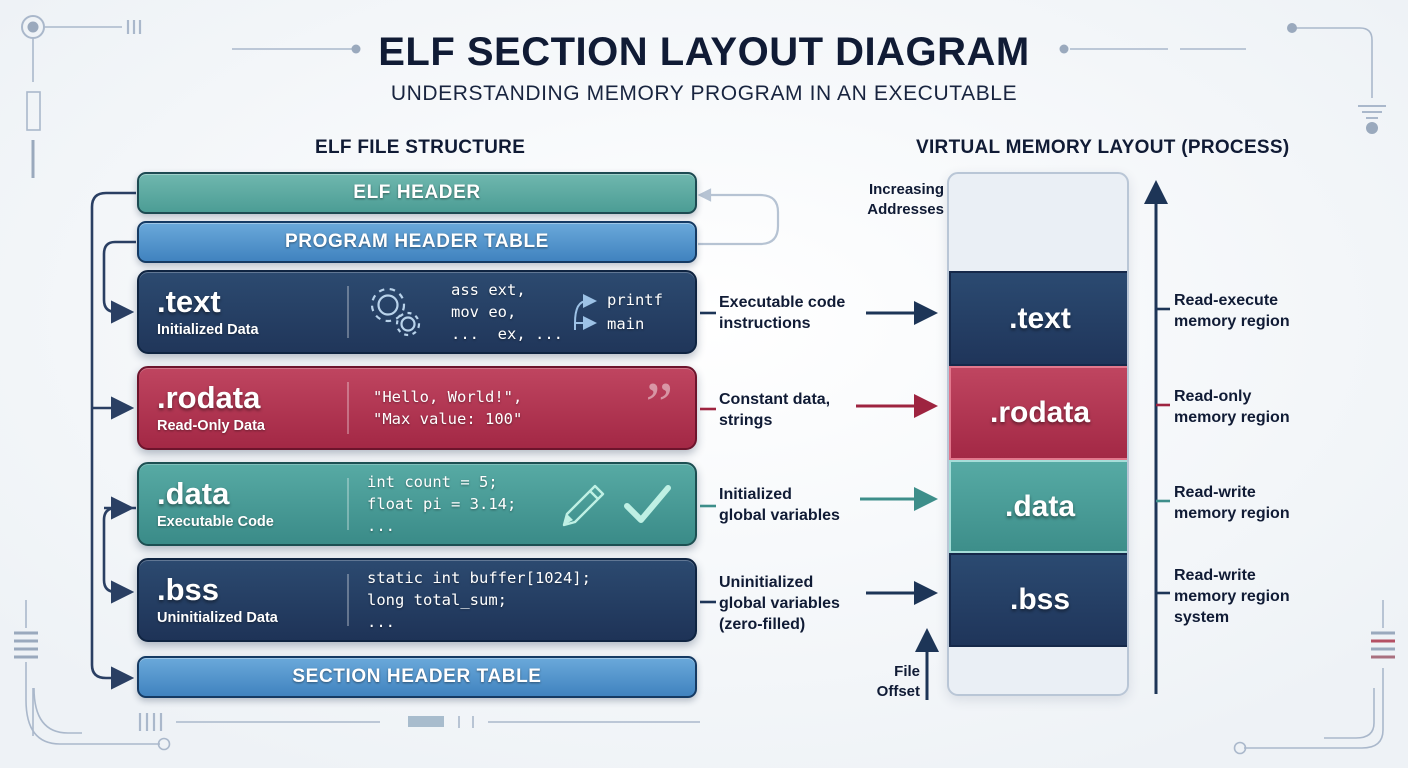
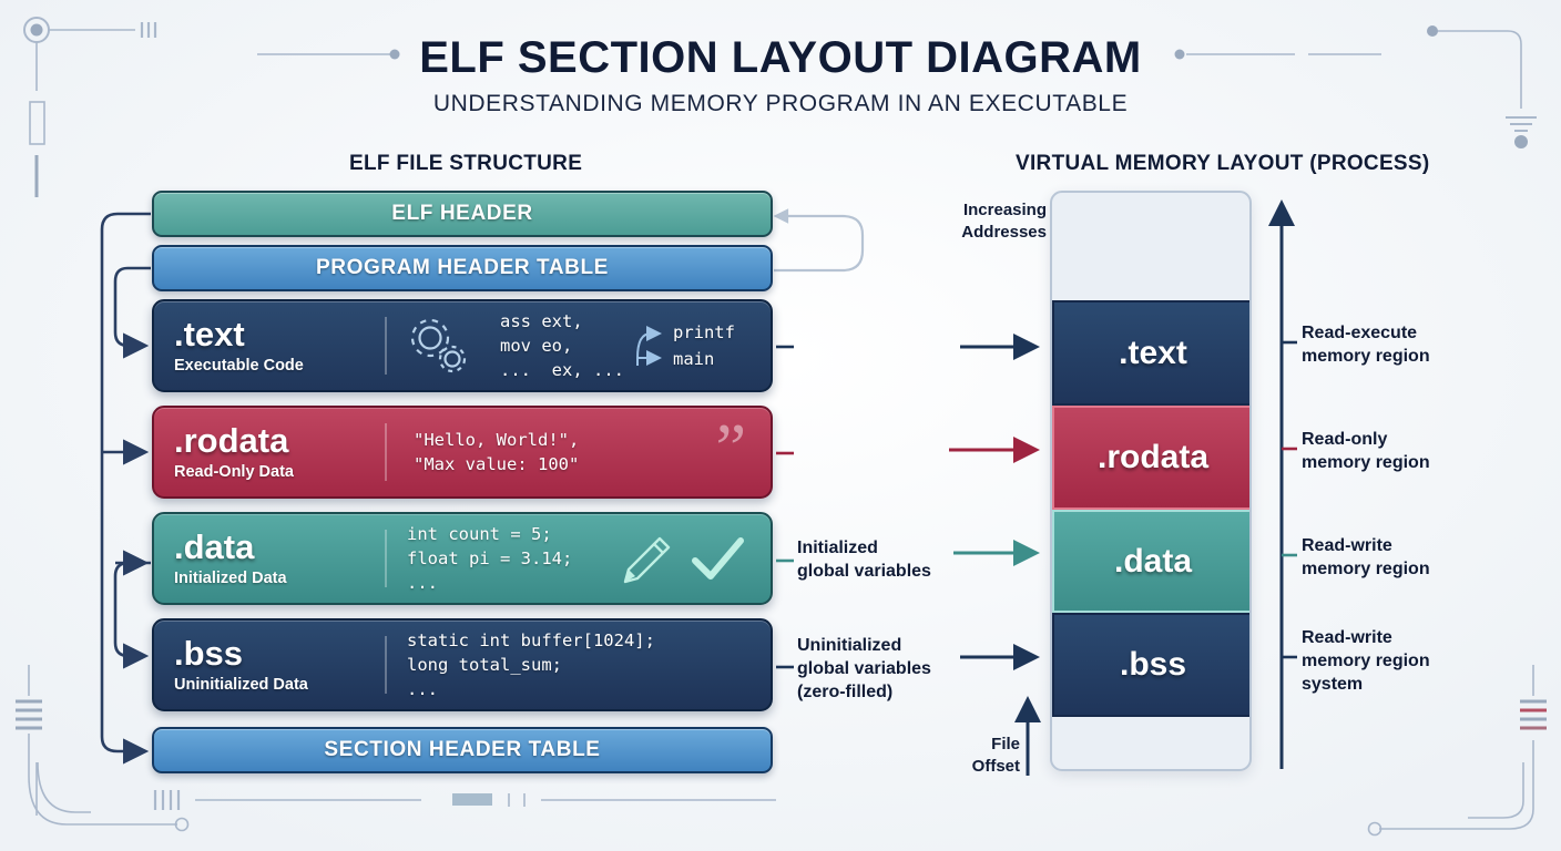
  ELF SECTION LAYOUT DIAGRAM
  UNDERSTANDING MEMORY PROGRAM IN AN EXECUTABLE
  ELF FILE STRUCTURE
  VIRTUAL MEMORY LAYOUT (PROCESS)
  ELF HEADER
  PROGRAM HEADER TABLE
  .text
- Initialized Data
+ Executable Code
  ass ext,
  mov eo,
  ... ex, ...
  printf
  main
  .rodata
  Read-Only Data
  "Hello, World!",
  "Max value: 100"
  ”
  .data
- Executable Code
+ Initialized Data
  int count = 5;
  float pi = 3.14;
  ...
  .bss
  Uninitialized Data
  static int buffer[1024];
  long total_sum;
  ...
  SECTION HEADER TABLE
- Executable code
- instructions
- Constant data,
- strings
  Initialized
  global variables
  Uninitialized
  global variables
  (zero-filled)
  Increasing
  Addresses
  File
  Offset
  .text
  .rodata
  .data
  .bss
  Read-execute
  memory region
  Read-only
  memory region
  Read-write
  memory region
  Read-write
  memory region
  system
